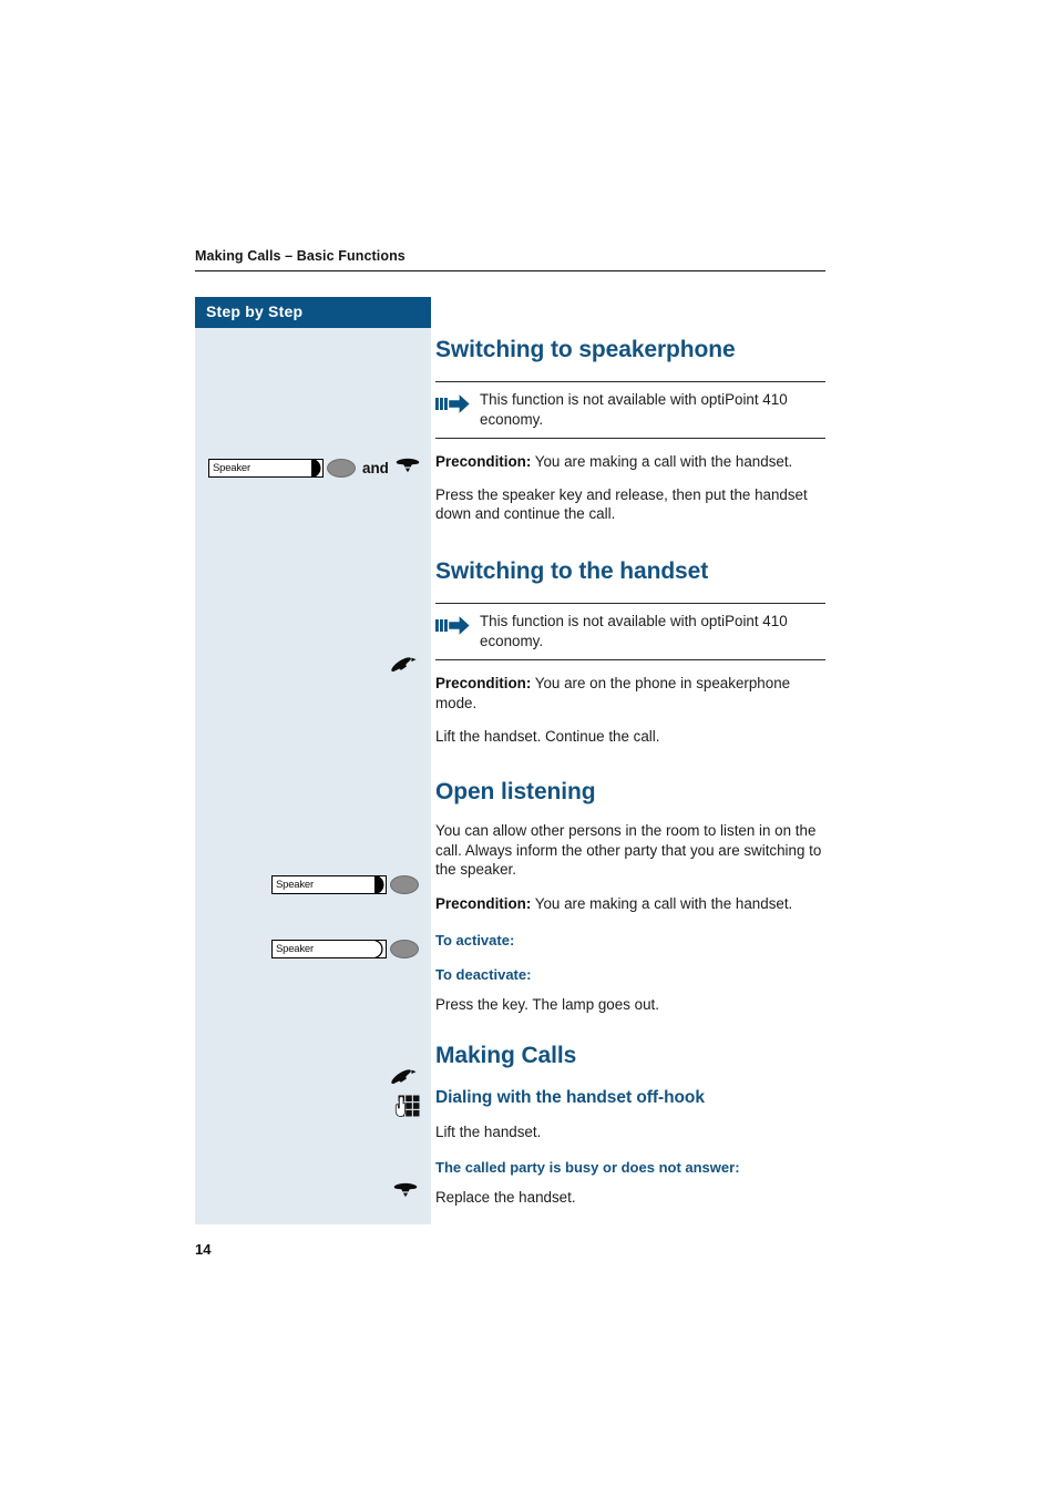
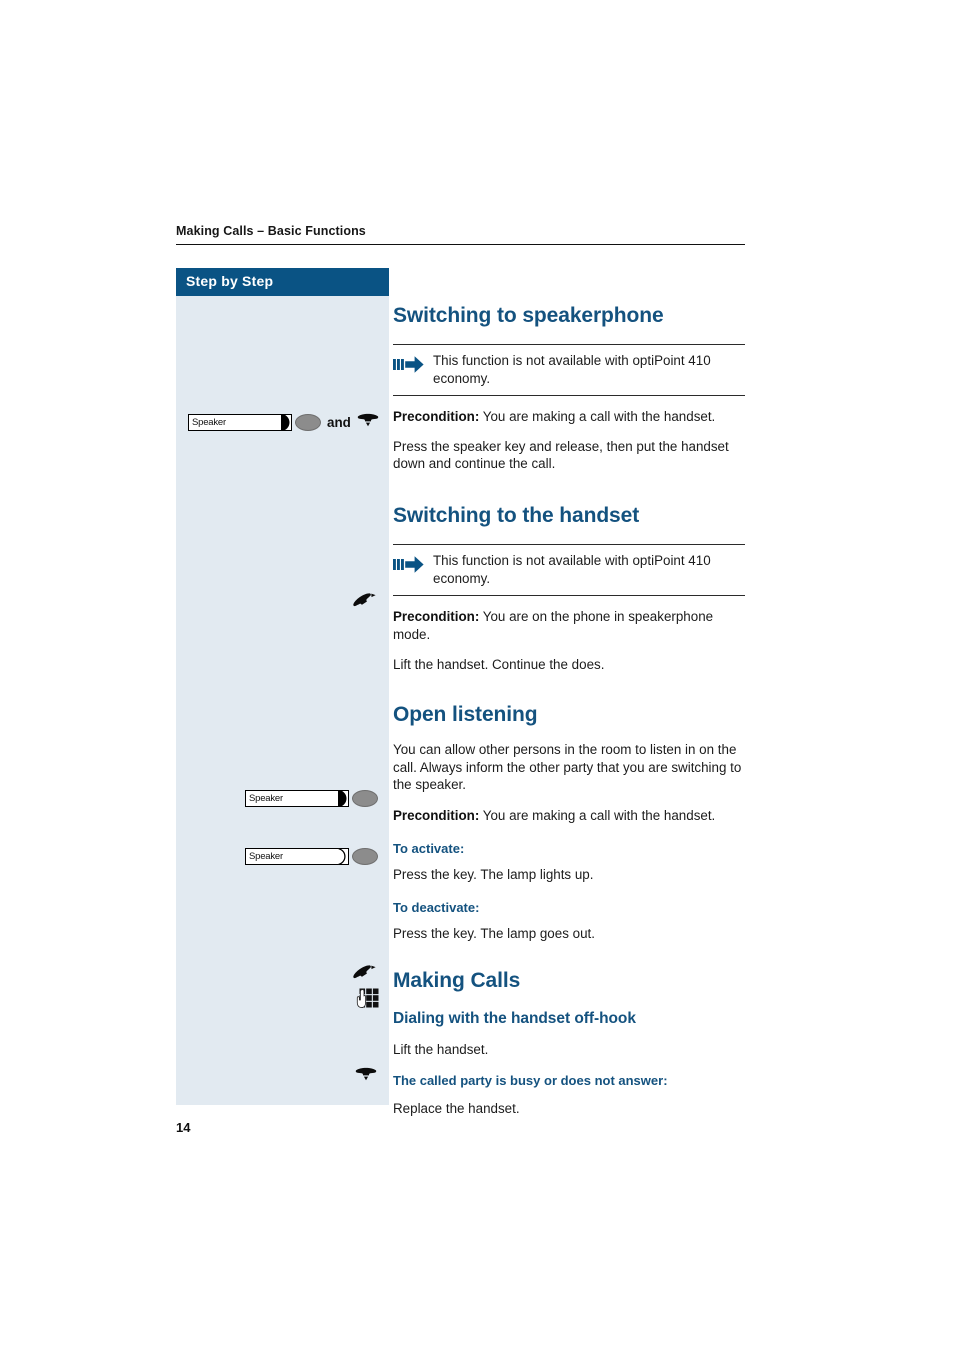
  Making Calls – Basic Functions
  Step by Step
  Speaker
  and
  Speaker
  Speaker
  Switching to speakerphone
  This function is not available with optiPoint 410 economy.
  Precondition: You are making a call with the handset.
  Press the speaker key and release, then put the handset down and continue the call.
  Switching to the handset
  This function is not available with optiPoint 410 economy.
  Precondition: You are on the phone in speakerphone mode.
- Lift the handset. Continue the call.
+ Lift the handset. Continue the does.
  Open listening
  You can allow other persons in the room to listen in on the call. Always inform the other party that you are switching to the speaker.
  Precondition: You are making a call with the handset.
  To activate:
+ Press the key. The lamp lights up.
  To deactivate:
  Press the key. The lamp goes out.
  Making Calls
  Dialing with the handset off-hook
  Lift the handset.
  The called party is busy or does not answer:
  Replace the handset.
  14
